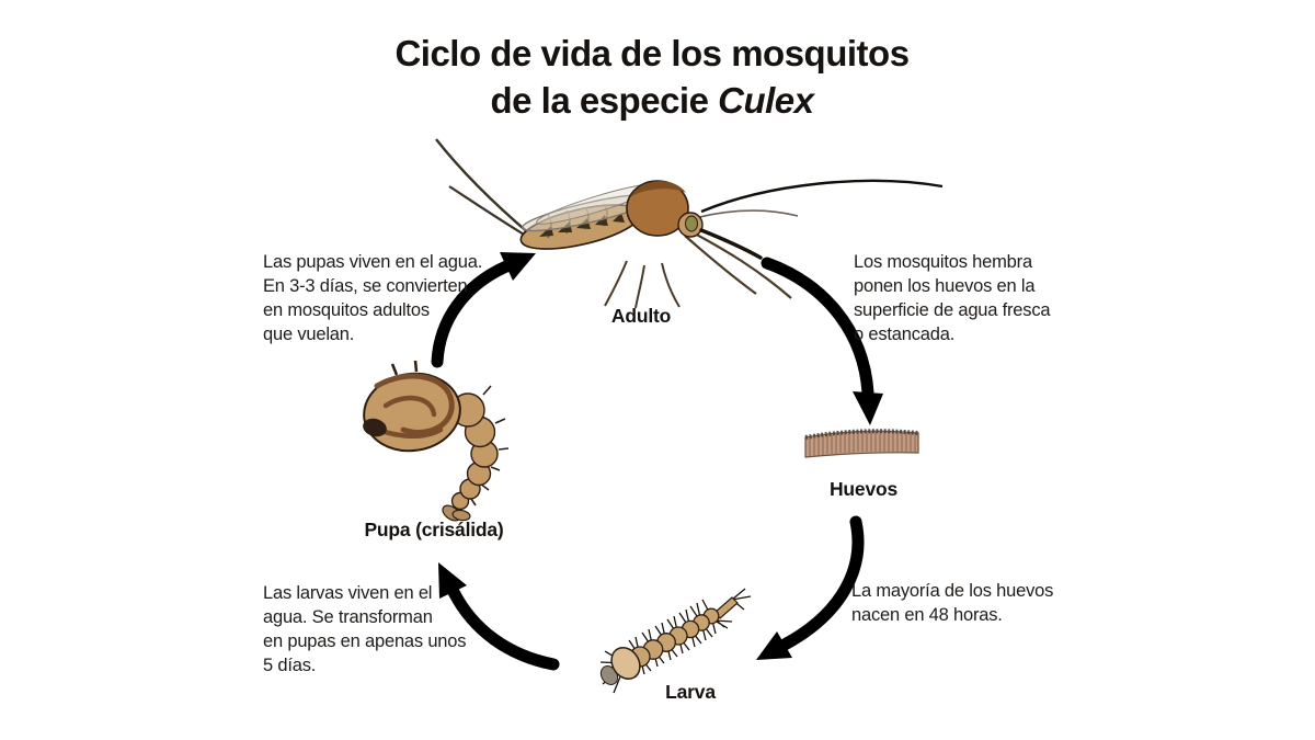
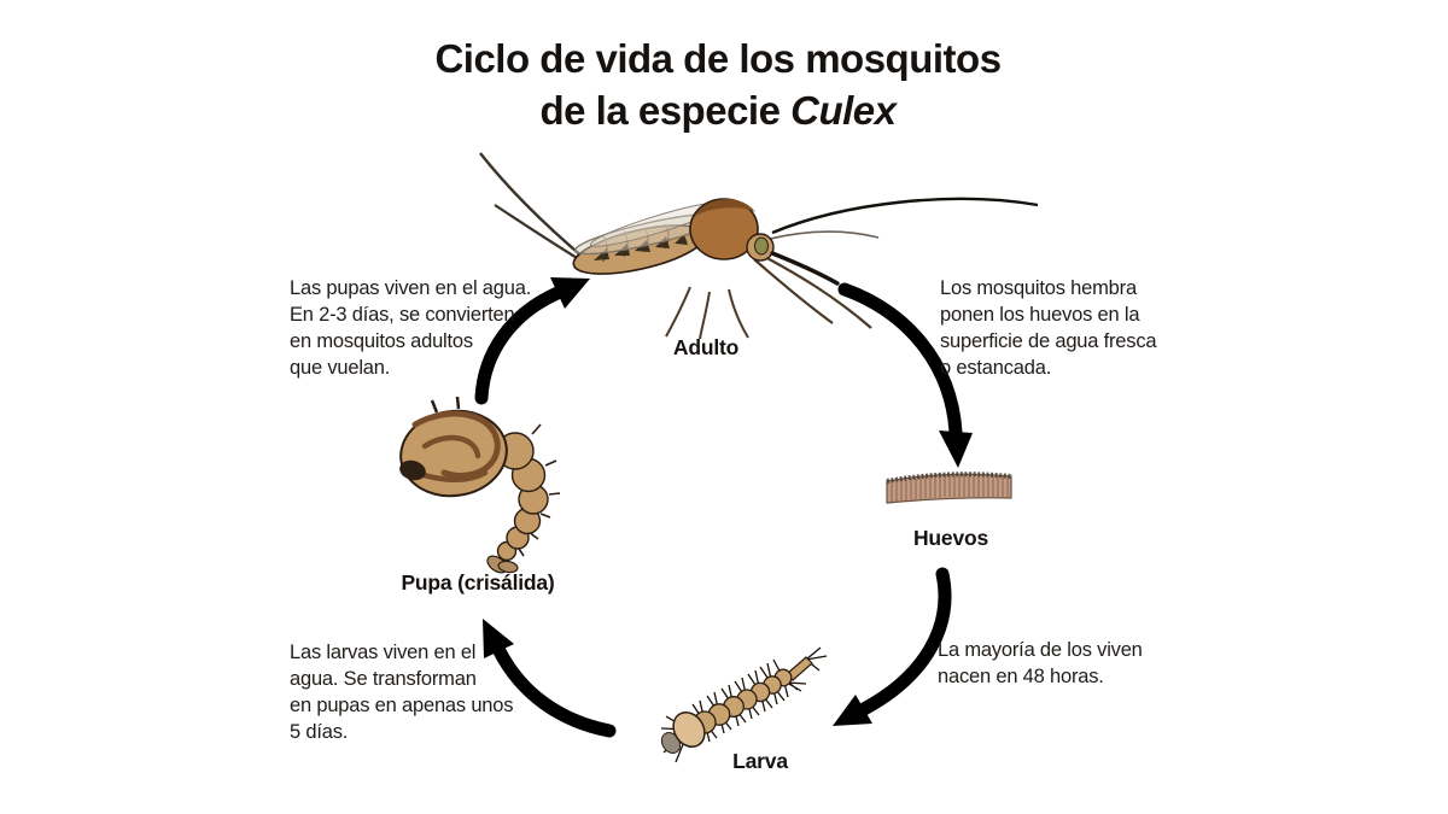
  Ciclo de vida de los mosquitos
  de la especie Culex
  Adulto
  Huevos
  Larva
  Pupa (crisálida)
  Los mosquitos hembra
  ponen los huevos en la
  superficie de agua fresca
  o estancada.
- La mayoría de los huevos
+ La mayoría de los viven
  nacen en 48 horas.
  Las larvas viven en el
  agua. Se transforman
  en pupas en apenas unos
  5 días.
  Las pupas viven en el agua.
- En 3-3 días, se convierten
+ En 2-3 días, se convierten
  en mosquitos adultos
  que vuelan.
